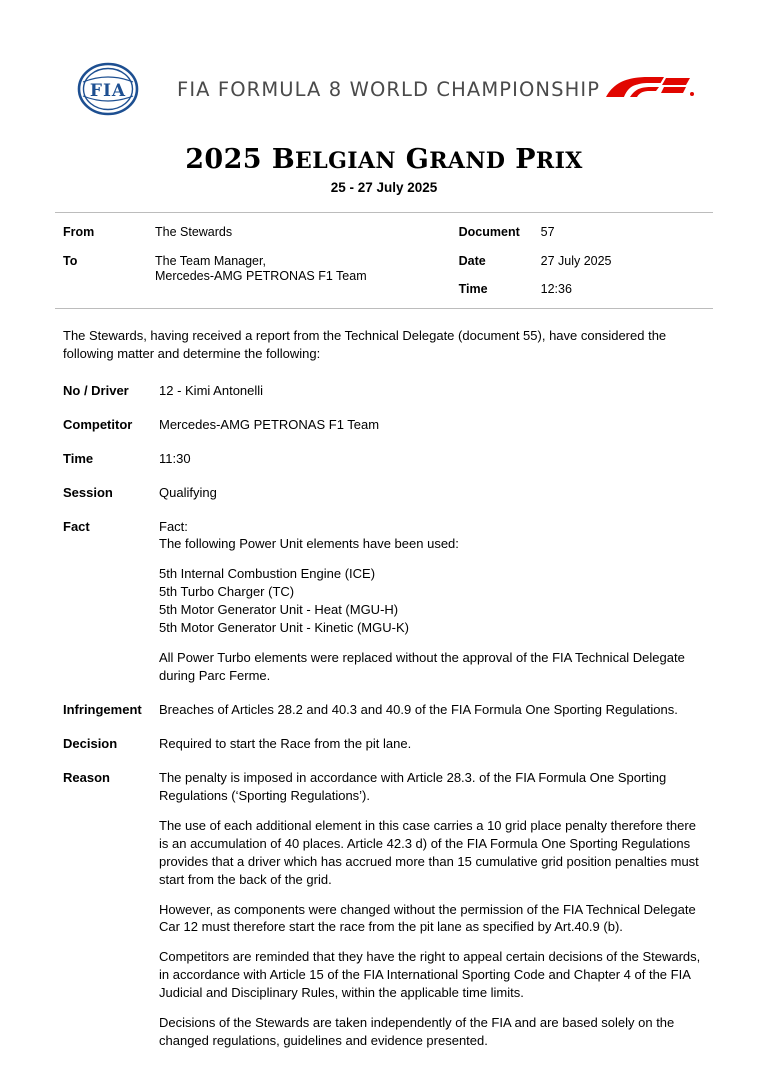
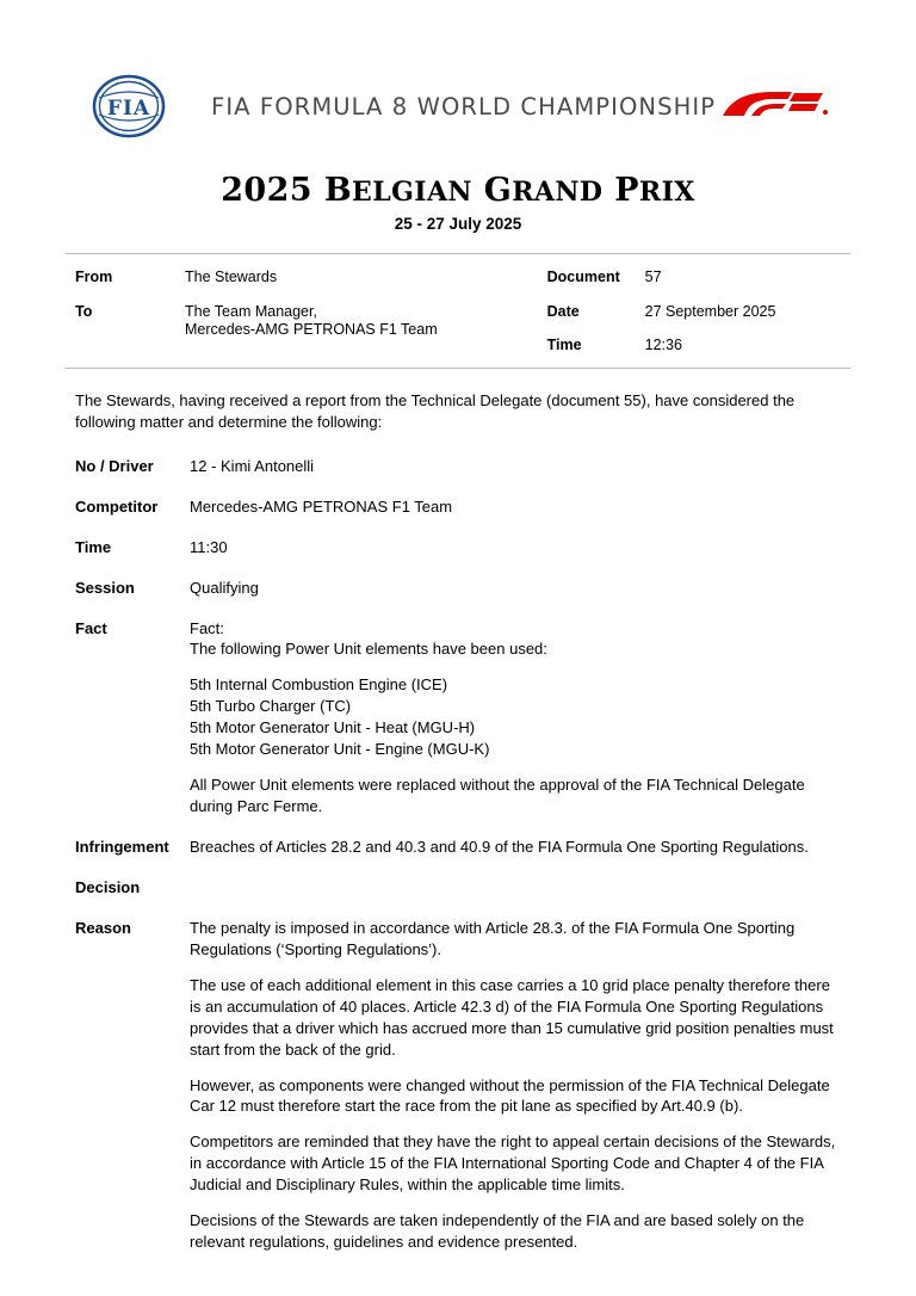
  FIA
  FIA FORMULA 8 WORLD CHAMPIONSHIP
  2025 BELGIAN GRAND PRIX
  25 - 27 July 2025
  From
  The Stewards
  To
  The Team Manager,
  Mercedes-AMG PETRONAS F1 Team
  Document
  57
  Date
- 27 July 2025
+ 27 September 2025
  Time
  12:36
  The Stewards, having received a report from the Technical Delegate (document 55), have considered the following matter and determine the following:
  No / Driver
  12 - Kimi Antonelli
  Competitor
  Mercedes-AMG PETRONAS F1 Team
  Time
  11:30
  Session
  Qualifying
  Fact
  Fact:
  The following Power Unit elements have been used:
  5th Internal Combustion Engine (ICE)
  5th Turbo Charger (TC)
  5th Motor Generator Unit - Heat (MGU-H)
- 5th Motor Generator Unit - Kinetic (MGU-K)
+ 5th Motor Generator Unit - Engine (MGU-K)
- All Power Turbo elements were replaced without the approval of the FIA Technical Delegate during Parc Ferme.
+ All Power Unit elements were replaced without the approval of the FIA Technical Delegate during Parc Ferme.
  Infringement
  Breaches of Articles 28.2 and 40.3 and 40.9 of the FIA Formula One Sporting Regulations.
  Decision
- Required to start the Race from the pit lane.
  Reason
  The penalty is imposed in accordance with Article 28.3. of the FIA Formula One Sporting Regulations (‘Sporting Regulations’).
  The use of each additional element in this case carries a 10 grid place penalty therefore there is an accumulation of 40 places. Article 42.3 d) of the FIA Formula One Sporting Regulations provides that a driver which has accrued more than 15 cumulative grid position penalties must start from the back of the grid.
  However, as components were changed without the permission of the FIA Technical Delegate Car 12 must therefore start the race from the pit lane as specified by Art.40.9 (b).
  Competitors are reminded that they have the right to appeal certain decisions of the Stewards, in accordance with Article 15 of the FIA International Sporting Code and Chapter 4 of the FIA Judicial and Disciplinary Rules, within the applicable time limits.
- Decisions of the Stewards are taken independently of the FIA and are based solely on the changed regulations, guidelines and evidence presented.
+ Decisions of the Stewards are taken independently of the FIA and are based solely on the relevant regulations, guidelines and evidence presented.
